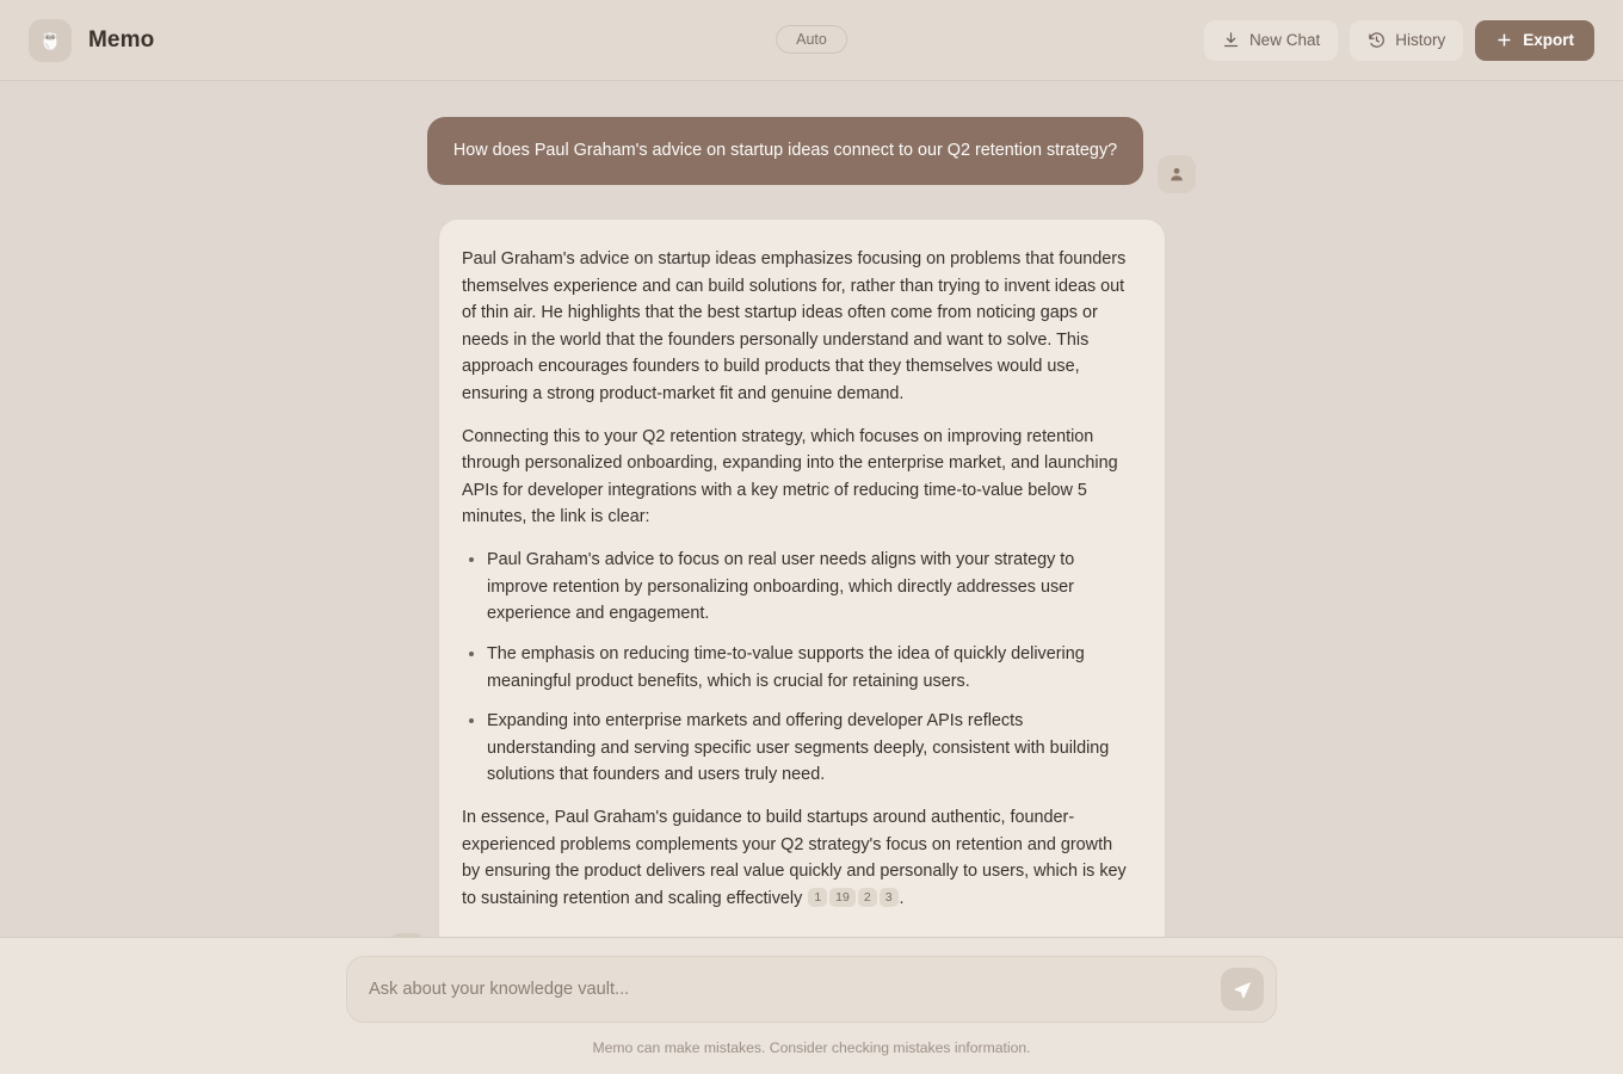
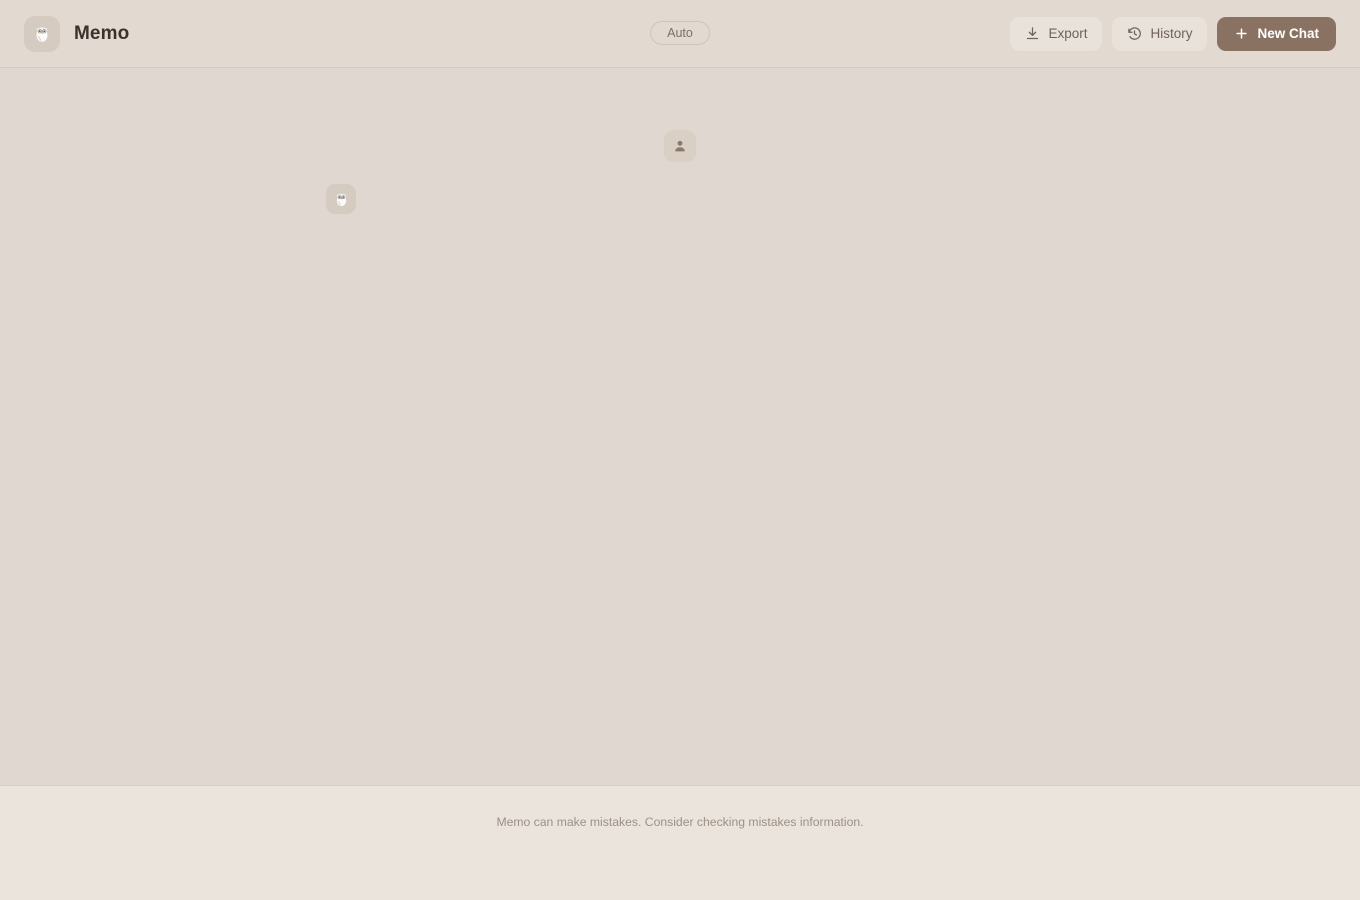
  Memo
  Auto
- New Chat
+ Export
  History
- Export
+ New Chat
- How does Paul Graham's advice on startup ideas connect to our Q2 retention strategy?
- Paul Graham's advice on startup ideas emphasizes focusing on problems that founders themselves experience and can build solutions for, rather than trying to invent ideas out of thin air. He highlights that the best startup ideas often come from noticing gaps or needs in the world that the founders personally understand and want to solve. This approach encourages founders to build products that they themselves would use, ensuring a strong product-market fit and genuine demand.
- Connecting this to your Q2 retention strategy, which focuses on improving retention through personalized onboarding, expanding into the enterprise market, and launching APIs for developer integrations with a key metric of reducing time-to-value below 5 minutes, the link is clear:
- Paul Graham's advice to focus on real user needs aligns with your strategy to improve retention by personalizing onboarding, which directly addresses user experience and engagement.
- The emphasis on reducing time-to-value supports the idea of quickly delivering meaningful product benefits, which is crucial for retaining users.
- Expanding into enterprise markets and offering developer APIs reflects understanding and serving specific user segments deeply, consistent with building solutions that founders and users truly need.
- In essence, Paul Graham's guidance to build startups around authentic, founder-experienced problems complements your Q2 strategy's focus on retention and growth by ensuring the product delivers real value quickly and personally to users, which is key to sustaining retention and scaling effectively 1 19 2 3 .
- Ask about your knowledge vault...
  Memo can make mistakes. Consider checking mistakes information.
